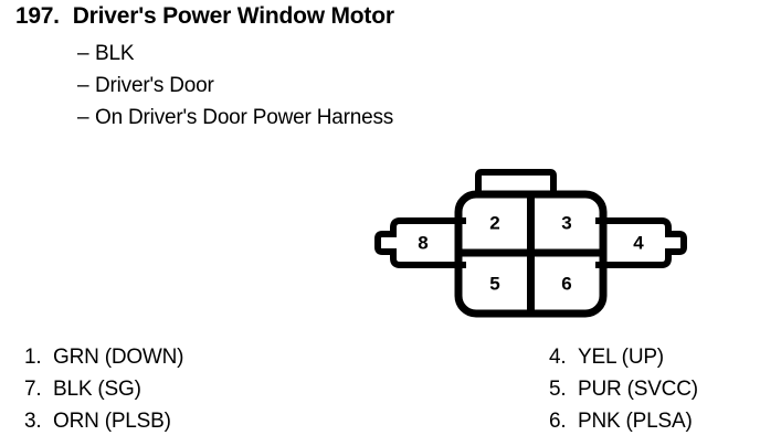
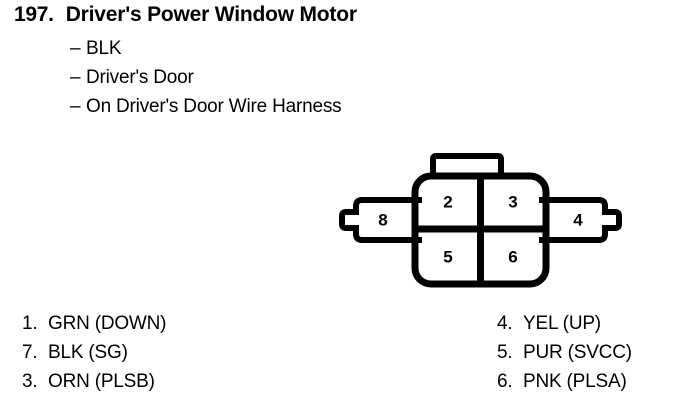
  197. Driver's Power Window Motor
  – BLK
  – Driver's Door
- – On Driver's Door Power Harness
+ – On Driver's Door Wire Harness
  8
  2
  3
  4
  5
  6
  1. GRN (DOWN)
  7. BLK (SG)
  3. ORN (PLSB)
  4. YEL (UP)
  5. PUR (SVCC)
  6. PNK (PLSA)
